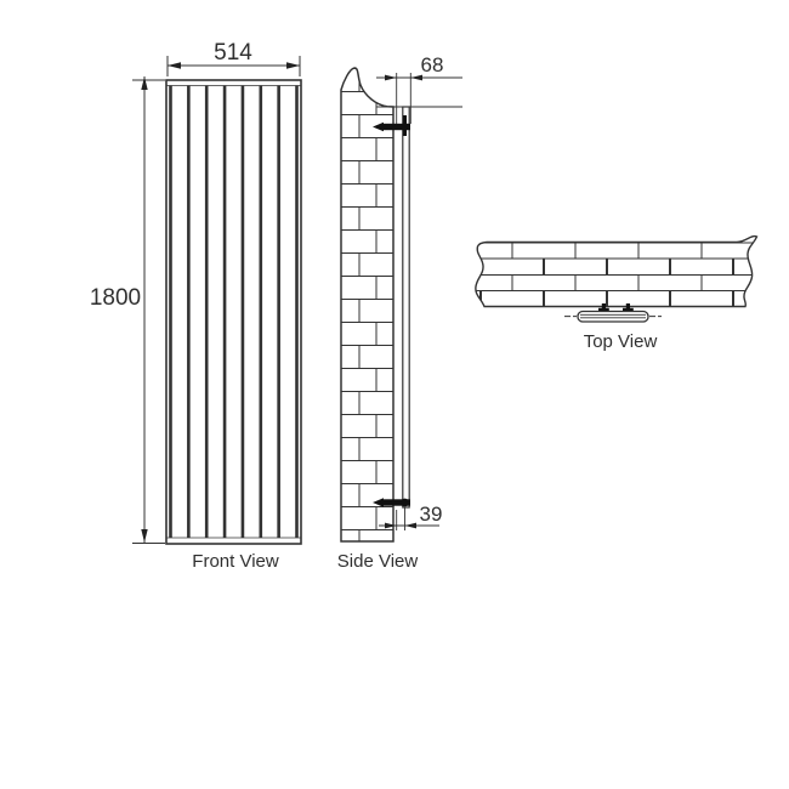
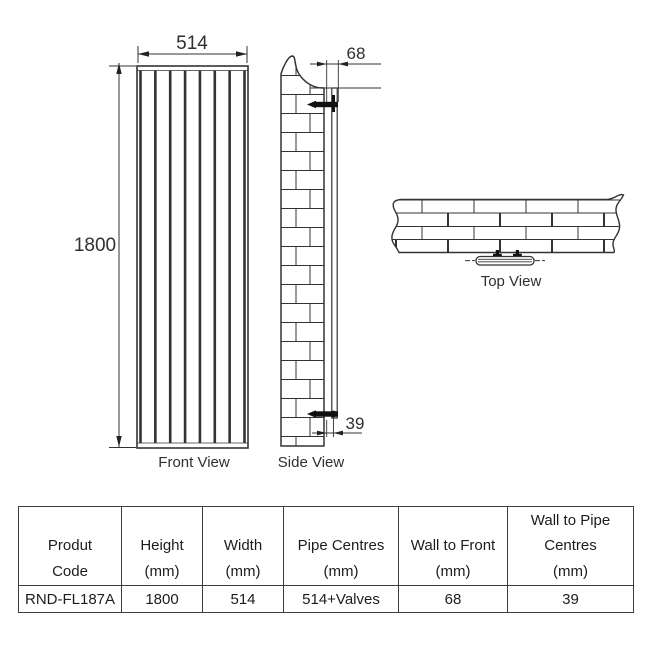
  514
  1800
  Front View
  68
  39
  Side View
  Top View
+ Produt Code	Height (mm)	Width (mm)	Pipe Centres (mm)	Wall to Front (mm)	Wall to Pipe Centres (mm)
+ RND-FL187A	1800	514	514+Valves	68	39
